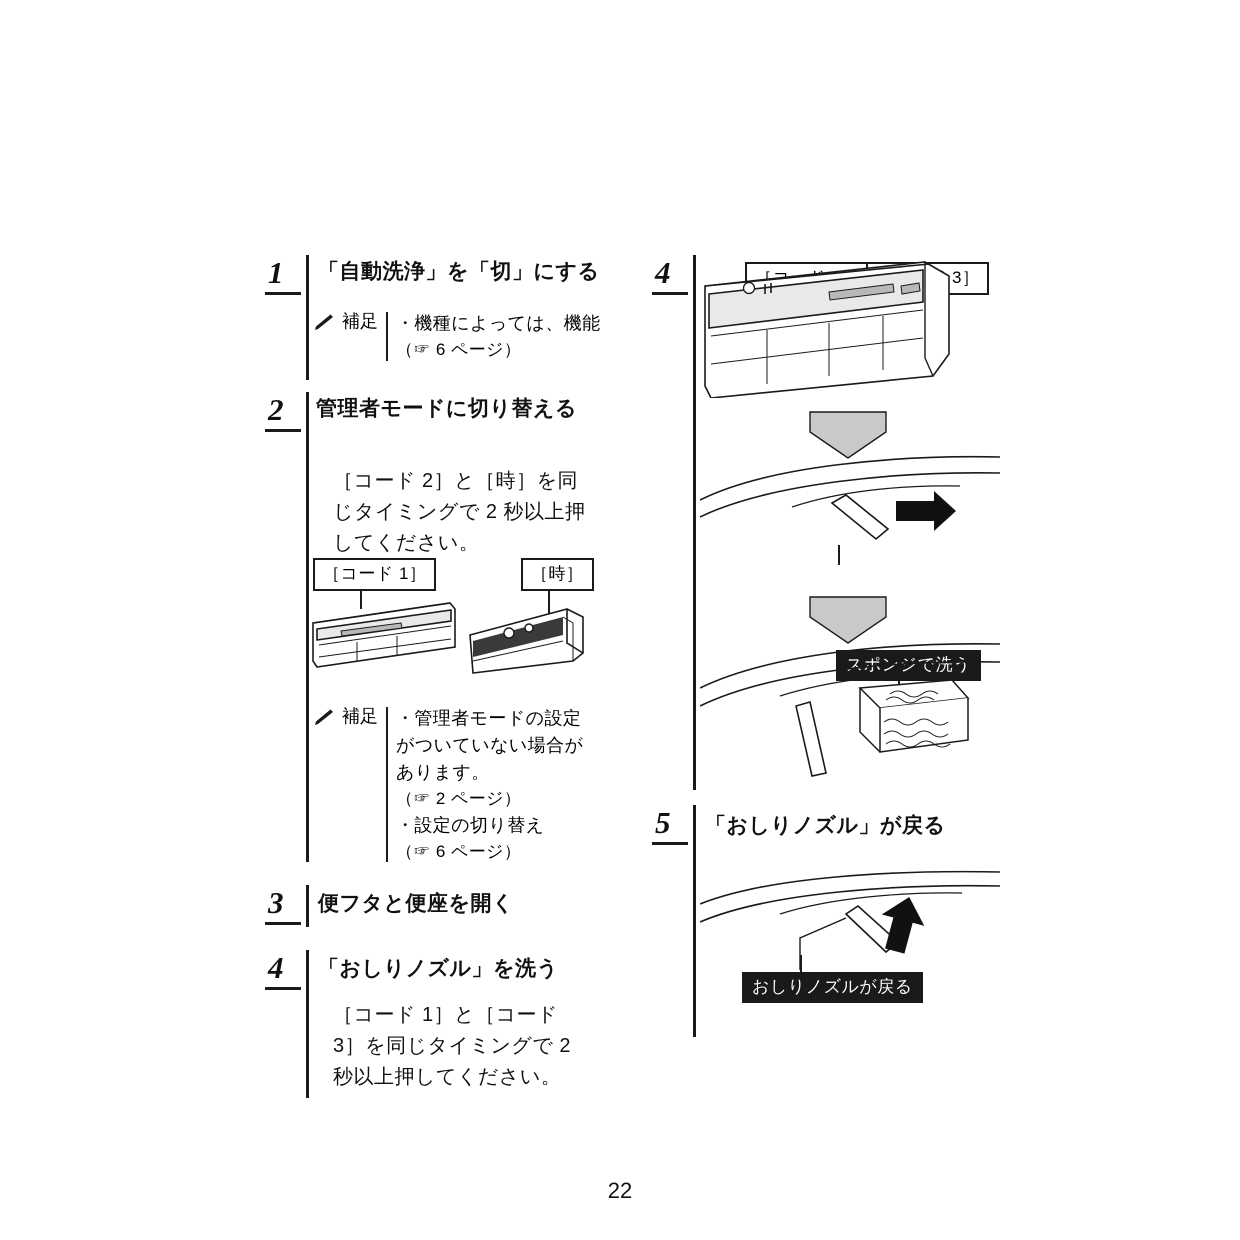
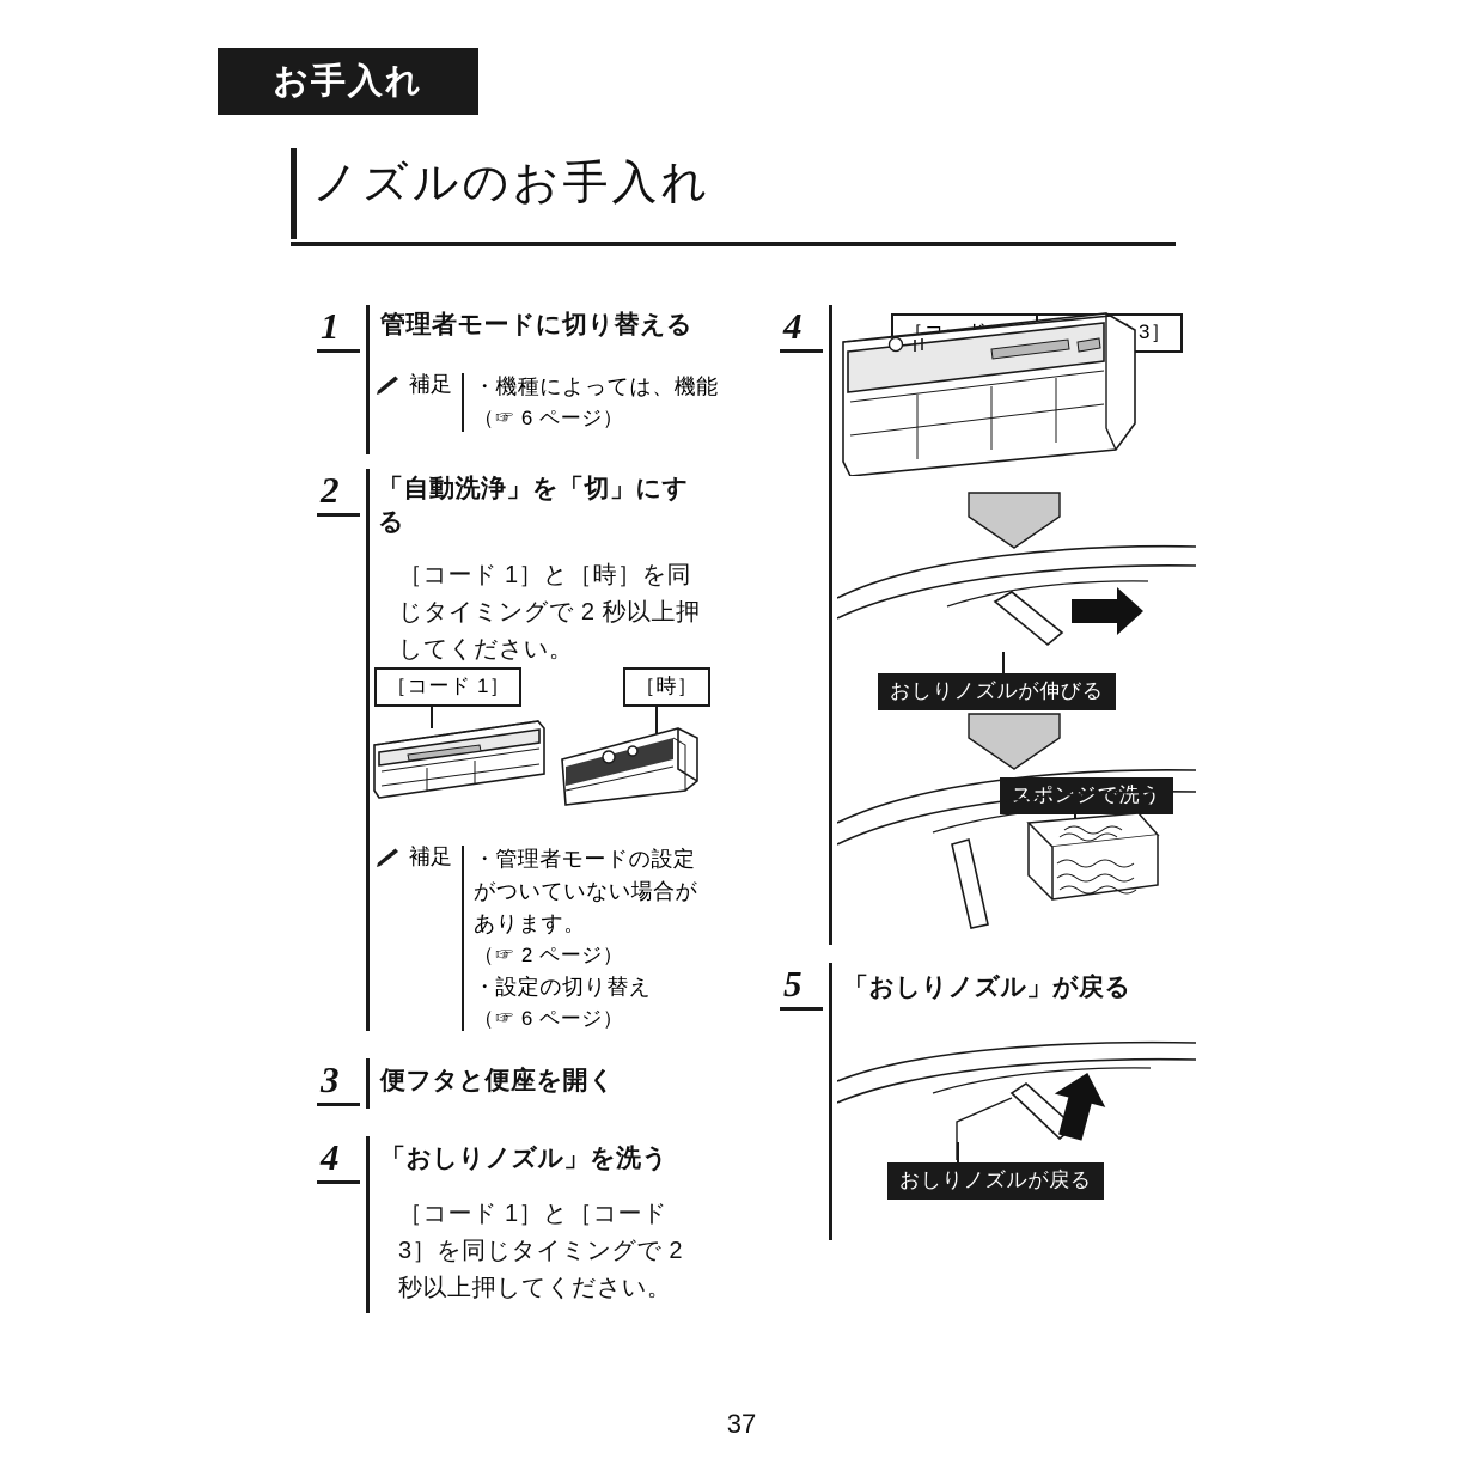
+ お手入れ
+ ノズルのお手入れ
  1
- 「自動洗浄」を「切」にする
+ 管理者モードに切り替える
  補足
  ・機種によっては、機能
  （☞ 6 ページ）
  2
- 管理者モードに切り替える
+ 「自動洗浄」を「切」にする
- ［コード 2］と［時］を同じタイミングで 2 秒以上押してください。
+ ［コード 1］と［時］を同じタイミングで 2 秒以上押してください。
  ［コード 1］
  ［時］
  補足
  ・管理者モードの設定
  がついていない場合が
  あります。
  （☞ 2 ページ）
  ・設定の切り替え
  （☞ 6 ページ）
  3
  便フタと便座を開く
  4
  「おしりノズル」を洗う
  ［コード 1］と［コード 3］を同じタイミングで 2 秒以上押してください。
  4
+ おしりノズルが伸びる
  スポジで洗う
  5
  「おしりノズル」が戻る
  おしりノズルが戻る
- 22
+ 37
